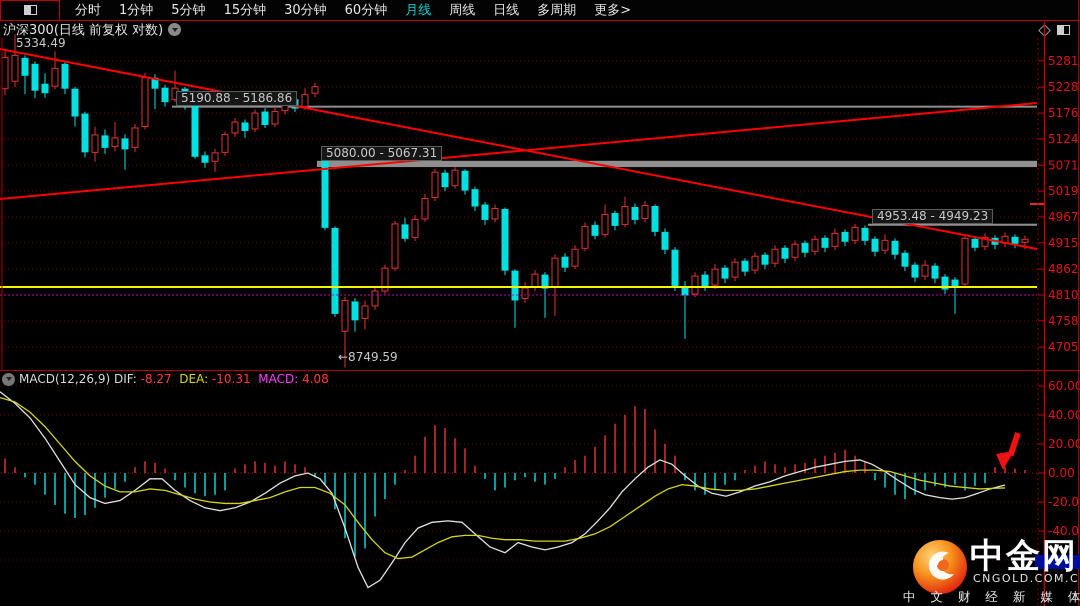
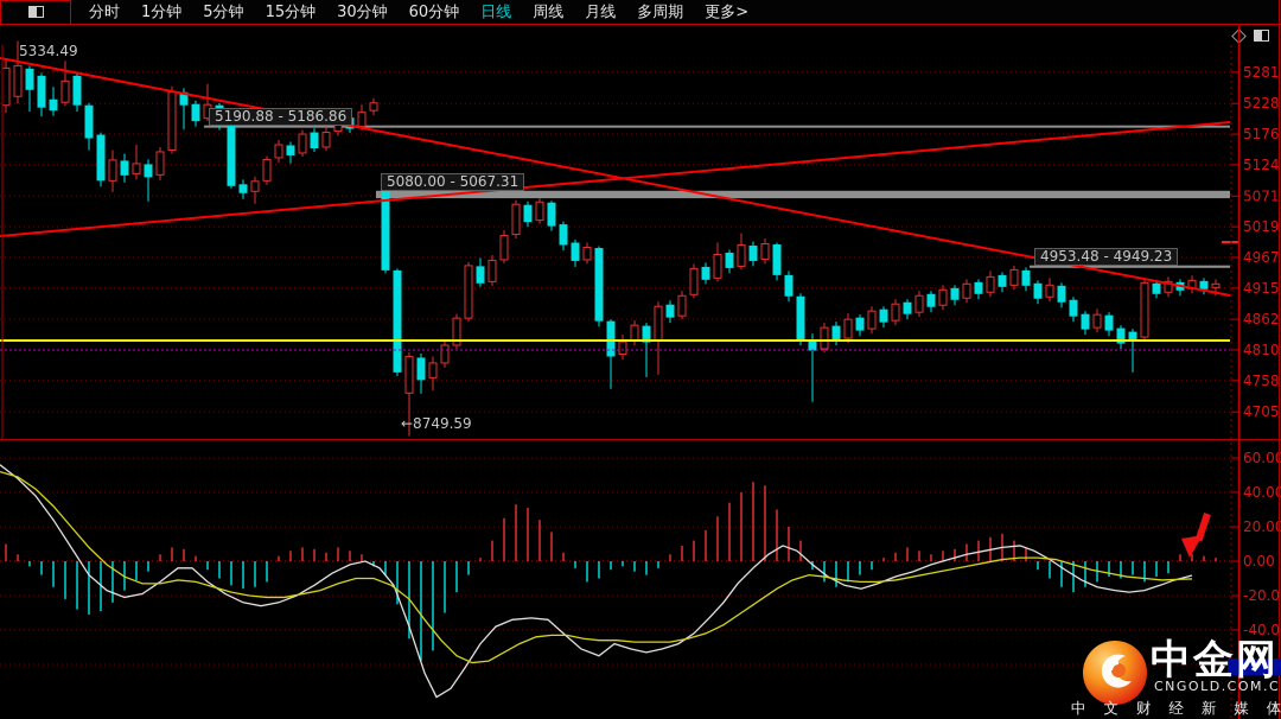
  5281
  5228
  5176
  5124
  5071
  5019
  4967
  4915
  4862
  4810
  4758
  4705
  60.0
  40.0
  20.0
  0.00
  -20.0
  -40.0
  分时
  1分钟
  5分钟
  15分钟
  30分钟
  60分钟
- 月线
+ 日线
  周线
- 日线
+ 月线
  多周期
  更多>
- 沪深300(日线 前复权 对数)
  5334.49
  ←8749.59
  5190.88 - 5186.86
  5080.00 - 5067.31
  4953.48 - 4949.23
- MACD(12,26,9)
- DIF:
- -8.27
- DEA:
- -10.31
- MACD:
- 4.08
  中金网
  CNGOLD.COM.C
  中 文 财 经 新 媒 体
